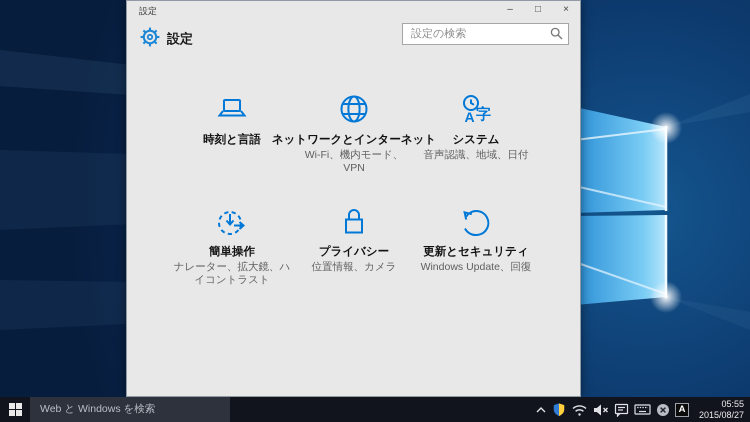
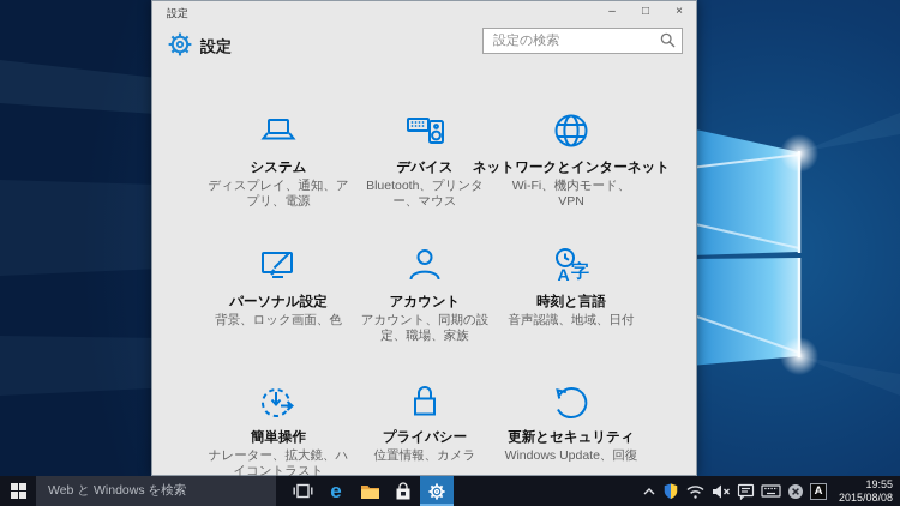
  設定
  –
  □
  ×
  設定
  設定の検索
- 時刻と言語
+ システム
+ ディスプレイ、通知、アプリ、電源
+ デバイス
+ Bluetooth、プリンター、マウス
  ネットワークとインターネット
  Wi-Fi、機内モード、VPN
+ パーソナル設定
+ 背景、ロック画面、色
+ アカウント
+ アカウント、同期の設定、職場、家族
  A
  字
- システム
+ 時刻と言語
  音声認識、地域、日付
  簡単操作
  ナレーター、拡大鏡、ハイコントラスト
  プライバシー
  位置情報、カメラ
  更新とセキュリティ
  Windows Update、回復
  Web と Windows を検索
+ e
  A
- 05:55
+ 19:55
- 2015/08/27
+ 2015/08/08
